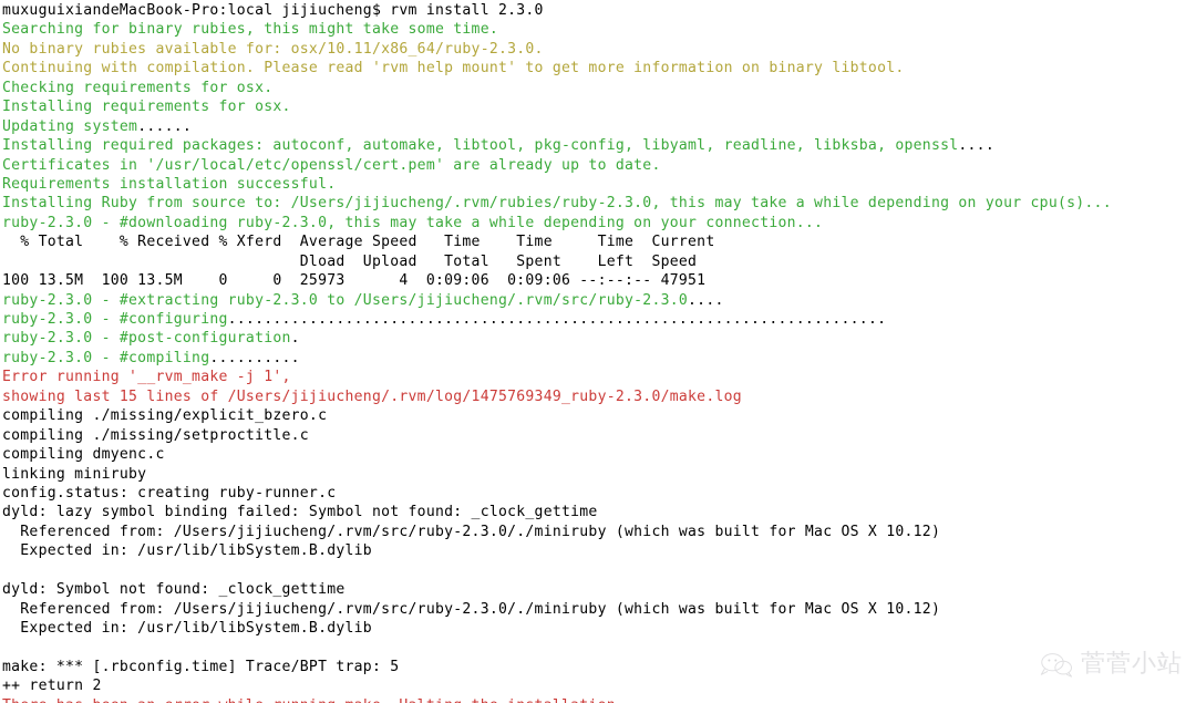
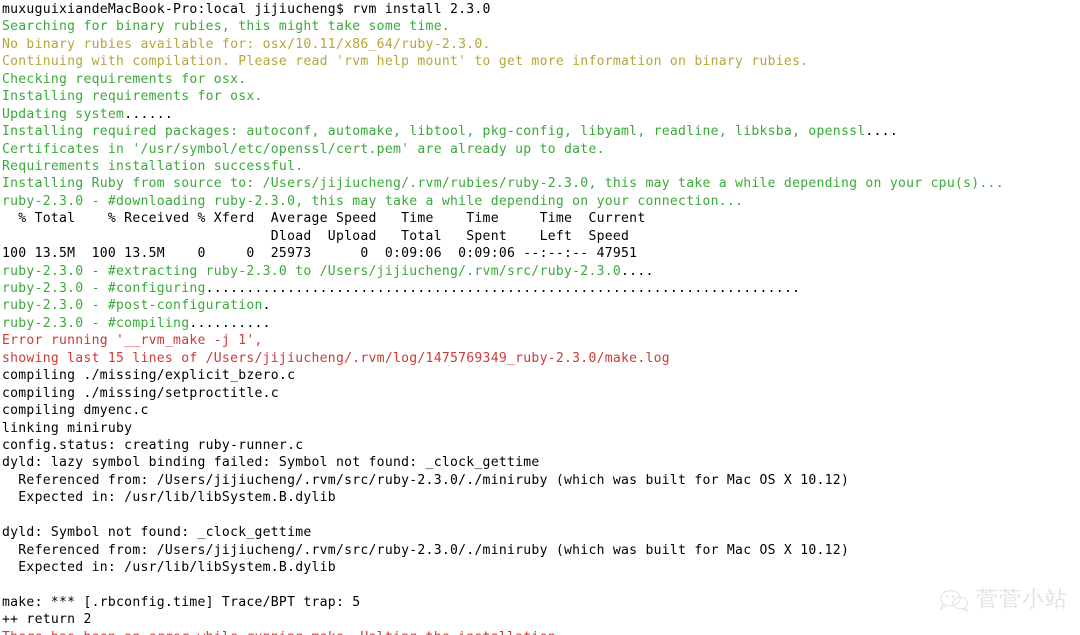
  muxuguixiandeMacBook-Pro:local jijiucheng$ rvm install 2.3.0
  Searching for binary rubies, this might take some time.
  No binary rubies available for: osx/10.11/x86_64/ruby-2.3.0.
- Continuing with compilation. Please read 'rvm help mount' to get more information on binary libtool.
+ Continuing with compilation. Please read 'rvm help mount' to get more information on binary rubies.
  Checking requirements for osx.
  Installing requirements for osx.
  Updating system......
  Installing required packages: autoconf, automake, libtool, pkg-config, libyaml, readline, libksba, openssl....
- Certificates in '/usr/local/etc/openssl/cert.pem' are already up to date.
+ Certificates in '/usr/symbol/etc/openssl/cert.pem' are already up to date.
  Requirements installation successful.
  Installing Ruby from source to: /Users/jijiucheng/.rvm/rubies/ruby-2.3.0, this may take a while depending on your cpu(s)...
  ruby-2.3.0 - #downloading ruby-2.3.0, this may take a while depending on your connection...
  % Total % Received % Xferd Average Speed Time Time Time Current
  Dload Upload Total Spent Left Speed
- 100 13.5M 100 13.5M 0 0 25973 4 0:09:06 0:09:06 --:--:-- 47951
+ 100 13.5M 100 13.5M 0 0 25973 0 0:09:06 0:09:06 --:--:-- 47951
  ruby-2.3.0 - #extracting ruby-2.3.0 to /Users/jijiucheng/.rvm/src/ruby-2.3.0....
  ruby-2.3.0 - #configuring.........................................................................
  ruby-2.3.0 - #post-configuration.
  ruby-2.3.0 - #compiling..........
  Error running '__rvm_make -j 1',
  showing last 15 lines of /Users/jijiucheng/.rvm/log/1475769349_ruby-2.3.0/make.log
  compiling ./missing/explicit_bzero.c
  compiling ./missing/setproctitle.c
  compiling dmyenc.c
  linking miniruby
  config.status: creating ruby-runner.c
  dyld: lazy symbol binding failed: Symbol not found: _clock_gettime
  Referenced from: /Users/jijiucheng/.rvm/src/ruby-2.3.0/./miniruby (which was built for Mac OS X 10.12)
  Expected in: /usr/lib/libSystem.B.dylib
  dyld: Symbol not found: _clock_gettime
  Referenced from: /Users/jijiucheng/.rvm/src/ruby-2.3.0/./miniruby (which was built for Mac OS X 10.12)
  Expected in: /usr/lib/libSystem.B.dylib
  make: *** [.rbconfig.time] Trace/BPT trap: 5
  ++ return 2
  菅菅小站
